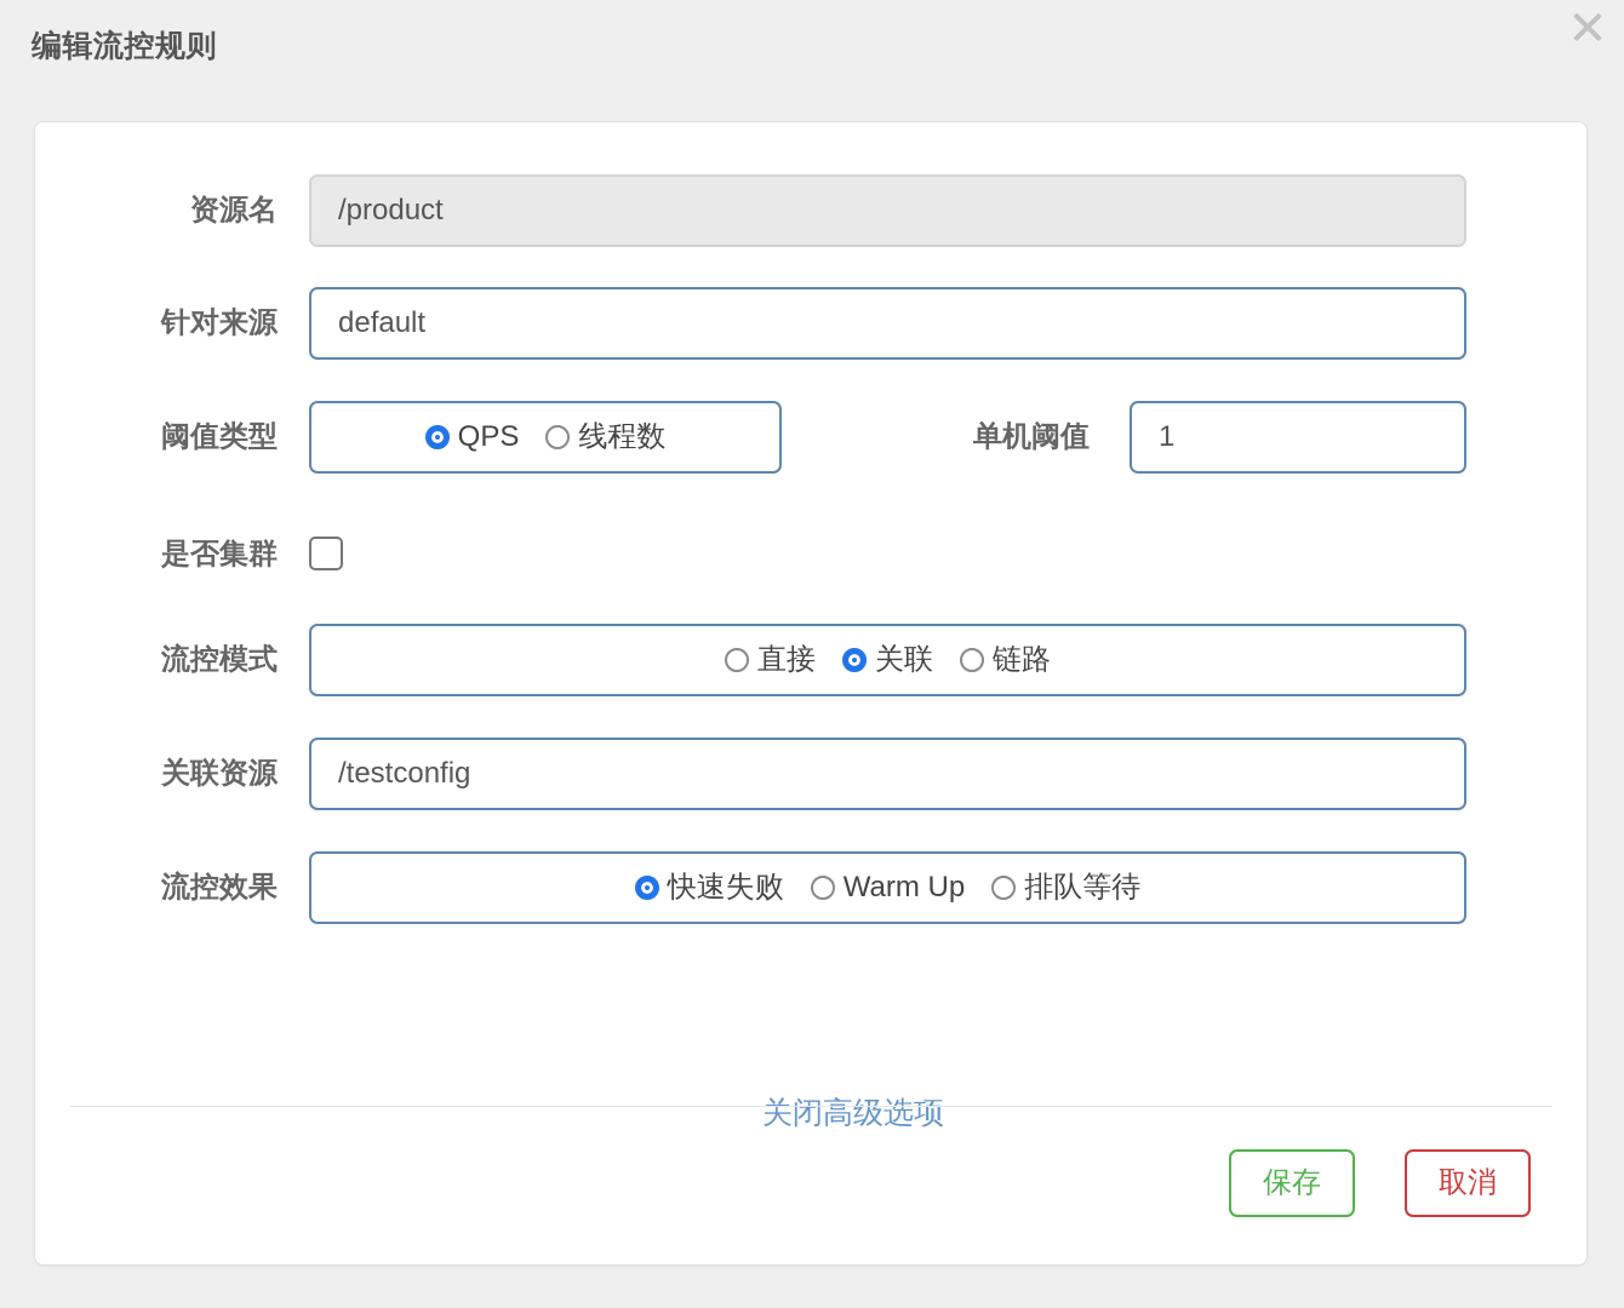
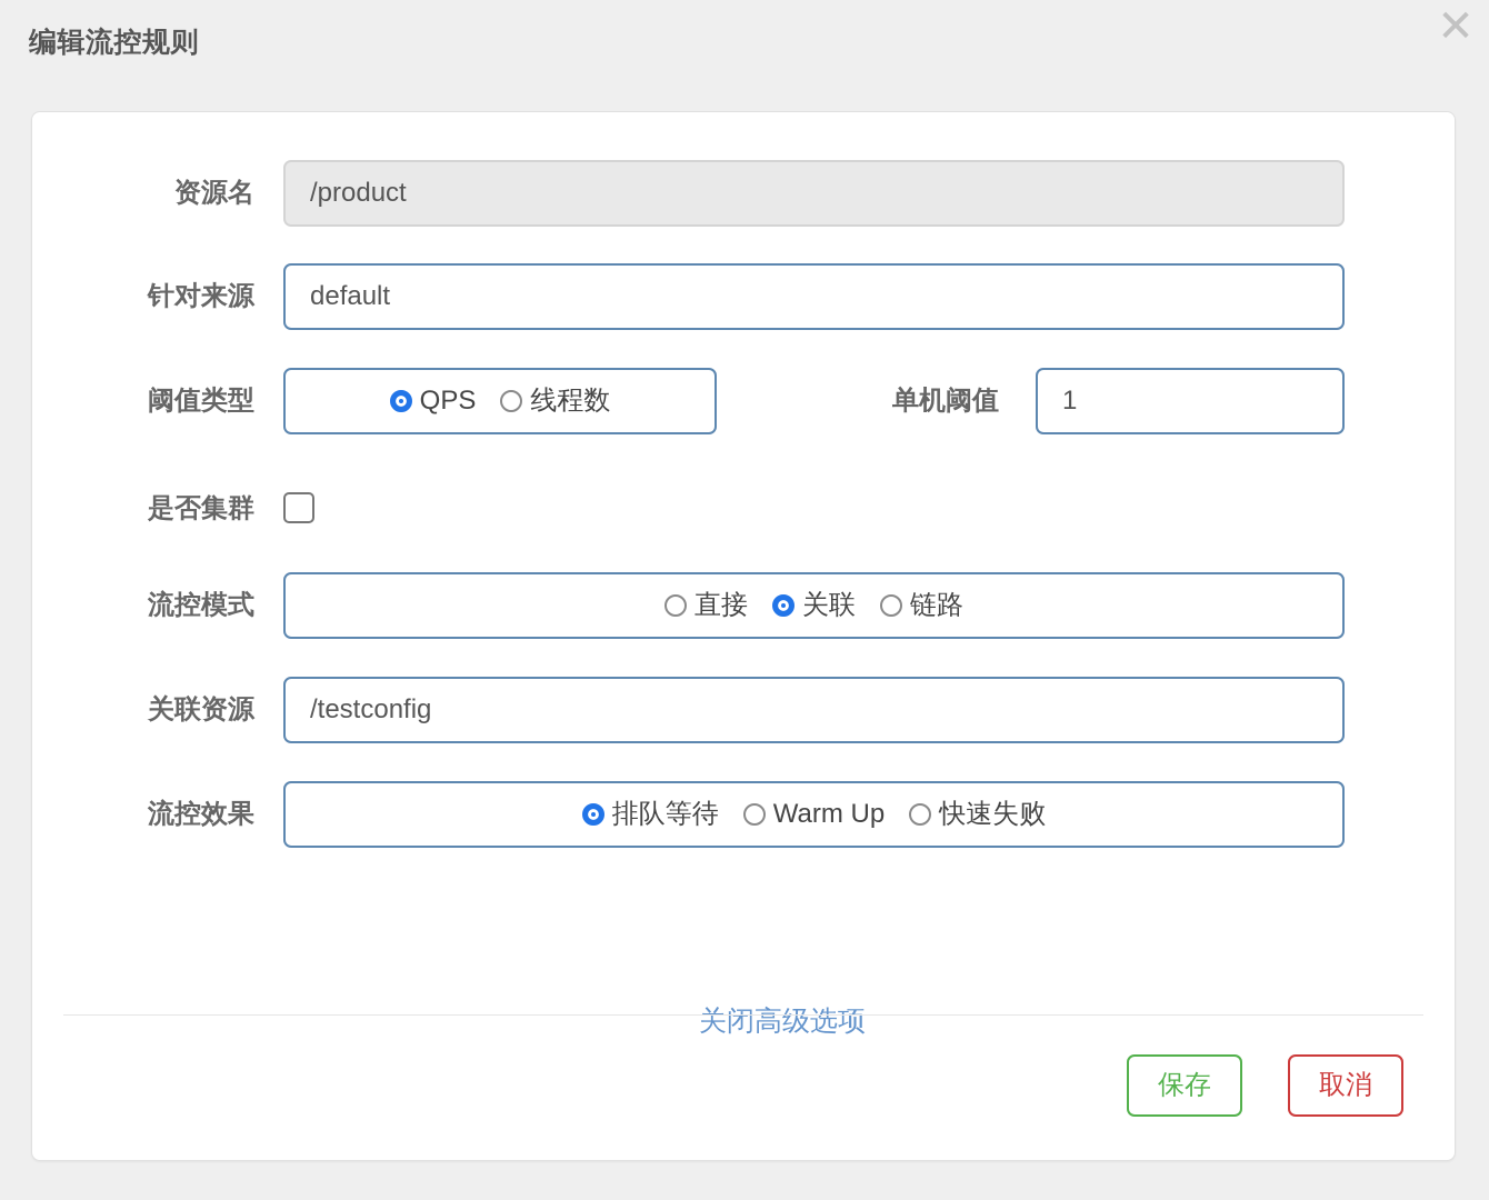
  编辑流控规则
  ✕
  资源名
  /product
  针对来源
  default
  阈值类型
  QPS
  线程数
  单机阈值
  1
  是否集群
  流控模式
  直接
  关联
  链路
  关联资源
  /testconfig
  流控效果
- 快速失败
+ 排队等待
  Warm Up
- 排队等待
+ 快速失败
  关闭高级选项
  保存
  取消
